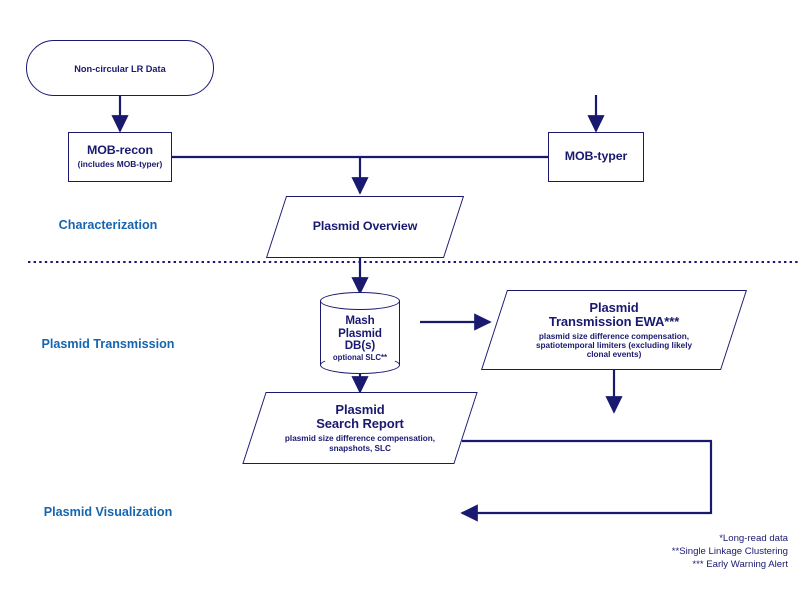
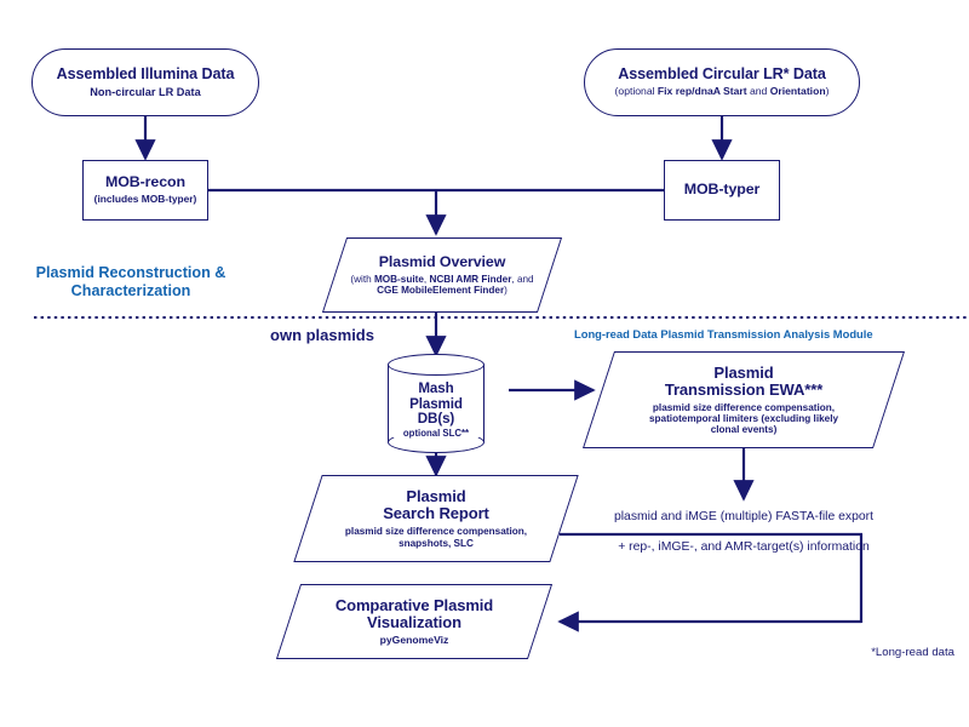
+ Assembled Illumina Data
  Non-circular LR Data
+ Assembled Circular LR* Data
+ (optional Fix rep/dnaA Start and Orientation)
  MOB-recon
  (includes MOB-typer)
  MOB-typer
  Plasmid Overview
+ (with MOB-suite, NCBI AMR Finder, and CGE MobileElement Finder)
  Mash
  Plasmid
  DB(s)
  optional SLC**
  Plasmid
  Transmission EWA***
  plasmid size difference compensation,
  spatiotemporal limiters (excluding likely
  clonal events)
  Plasmid
  Search Report
  plasmid size difference compensation,
  snapshots, SLC
+ Comparative Plasmid
+ Visualization
+ pyGenomeViz
+ own plasmids
+ Long-read Data Plasmid Transmission Analysis Module
+ plasmid and iMGE (multiple) FASTA-file export
+ + rep-, iMGE-, and AMR-target(s) information
+ Plasmid Reconstruction &
  Characterization
- Plasmid Transmission
- Plasmid Visualization
  *Long-read data
- **Single Linkage Clustering
- *** Early Warning Alert
